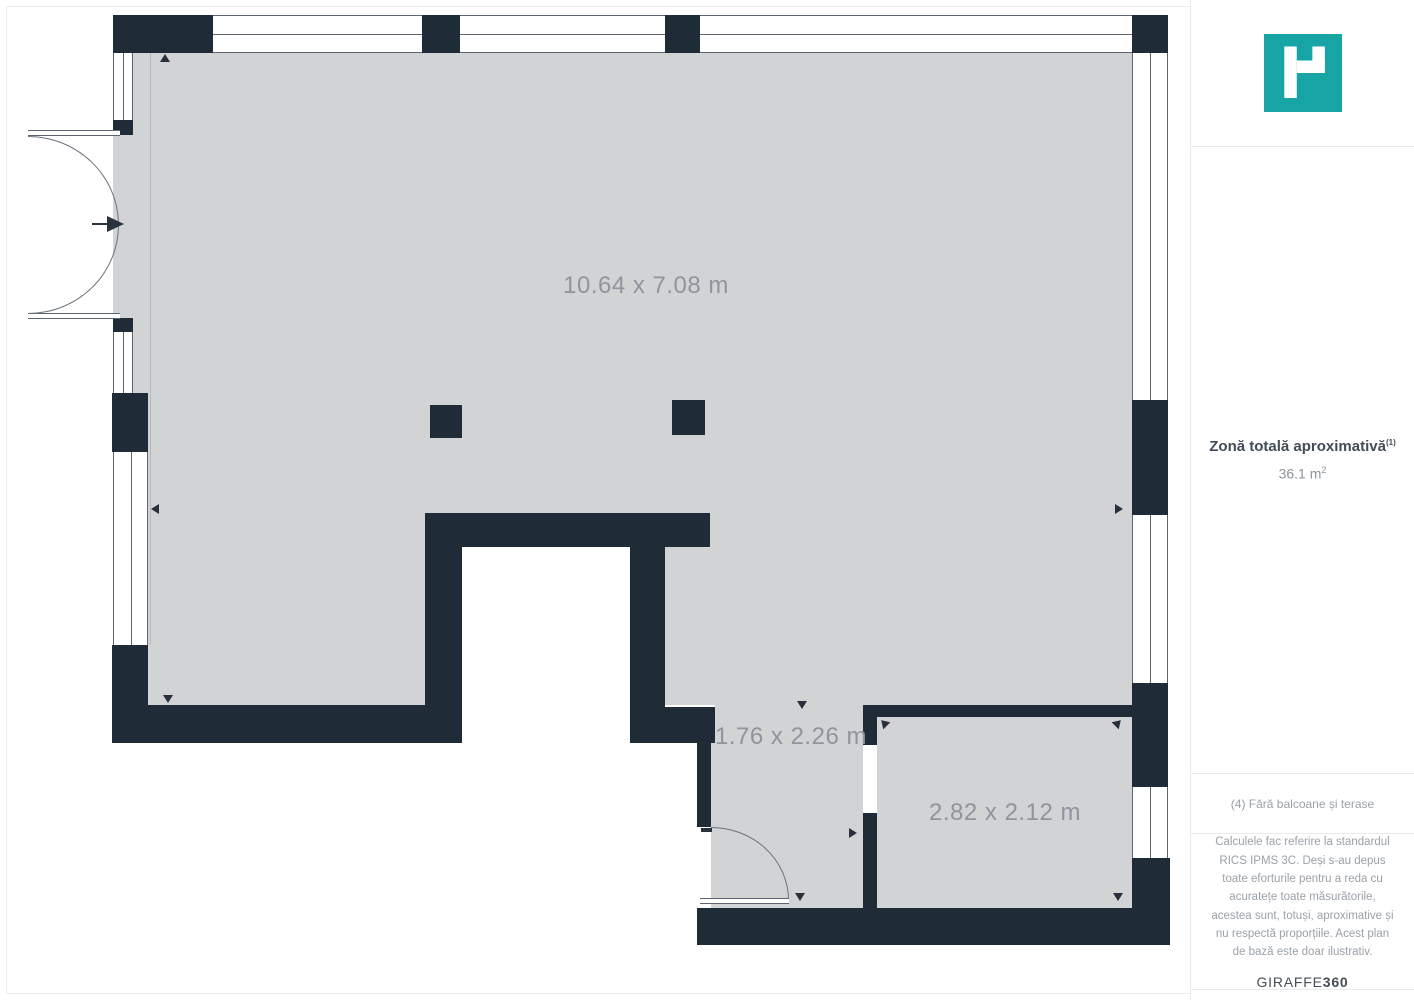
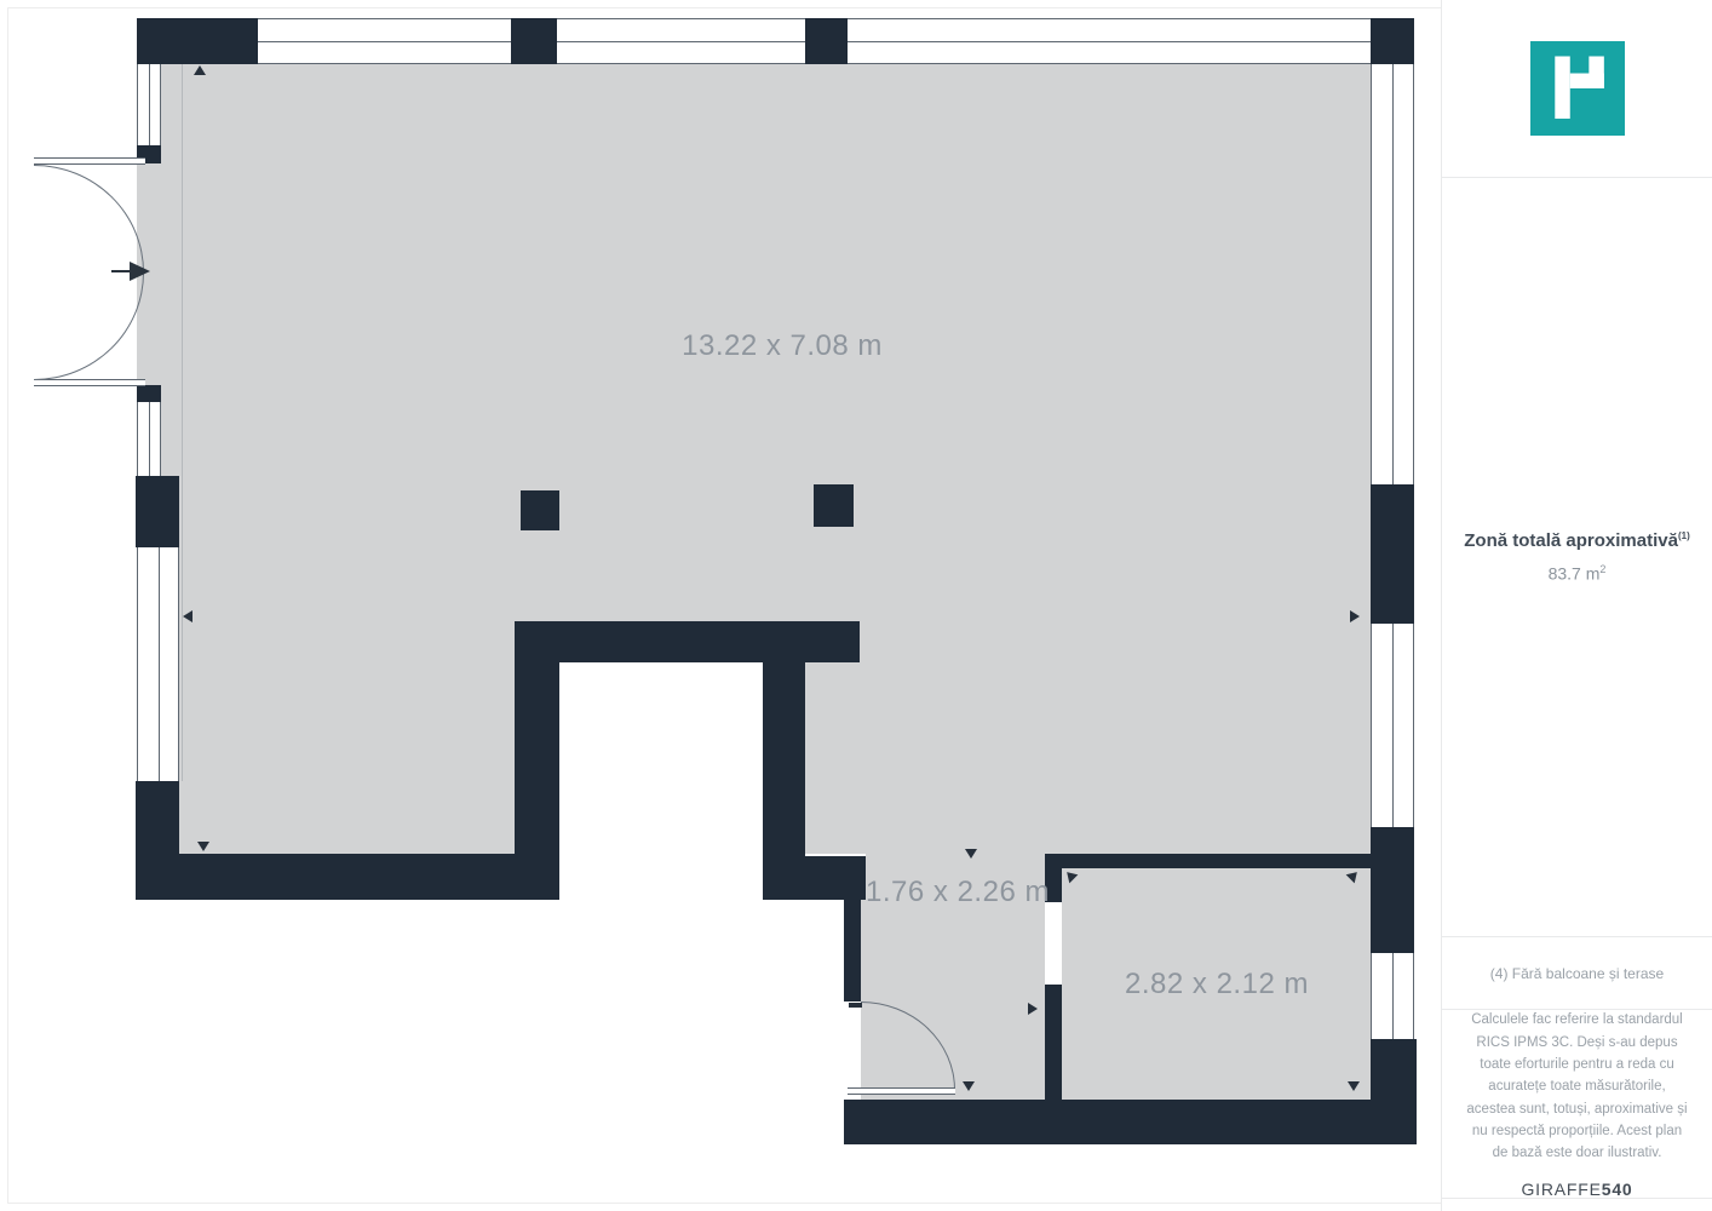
- 10.64 x 7.08 m
+ 13.22 x 7.08 m
  1.76 x 2.26 m
  2.82 x 2.12 m
  Zonă totală aproximativă(1)
- 36.1 m2
+ 83.7 m2
  (4) Fără balcoane și terase
  Calculele fac referire la standardul RICS IPMS 3C. Deși s-au depus toate eforturile pentru a reda cu acuratețe toate măsurătorile, acestea sunt, totuși, aproximative și nu respectă proporțiile. Acest plan de bază este doar ilustrativ.
- GIRAFFE360
+ GIRAFFE540
